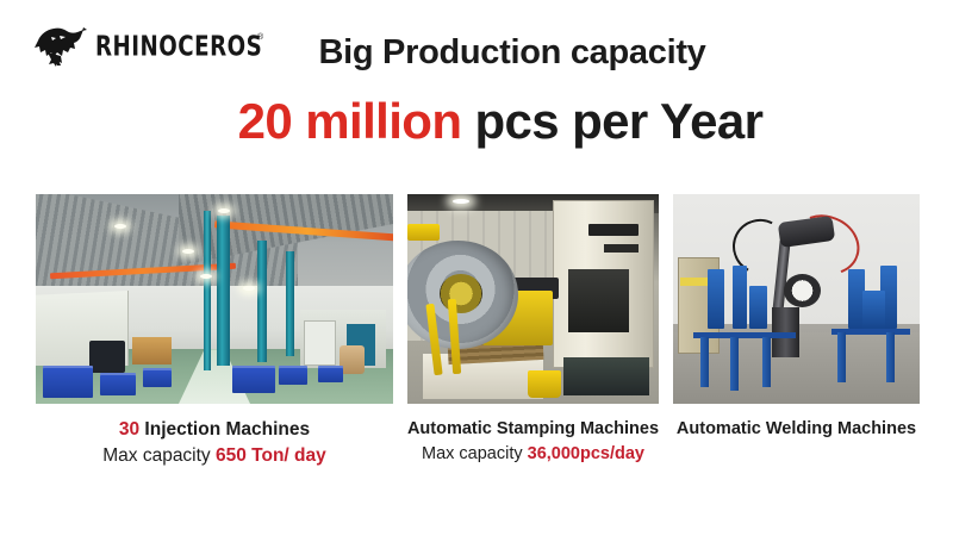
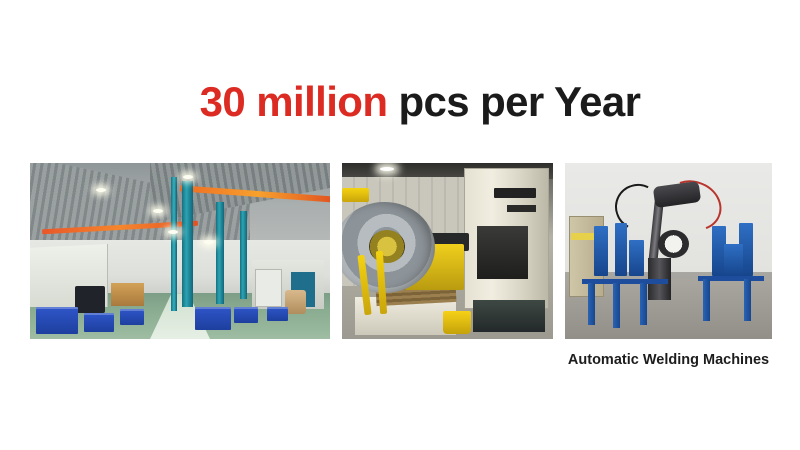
- RHINOCEROS
- Big Production capacity
- 20 million pcs per Year
+ 30 million pcs per Year
- 30 Injection Machines
- Max capacity 650 Ton/ day
- Automatic Stamping Machines
- Max capacity 36,000pcs/day
  Automatic Welding Machines
